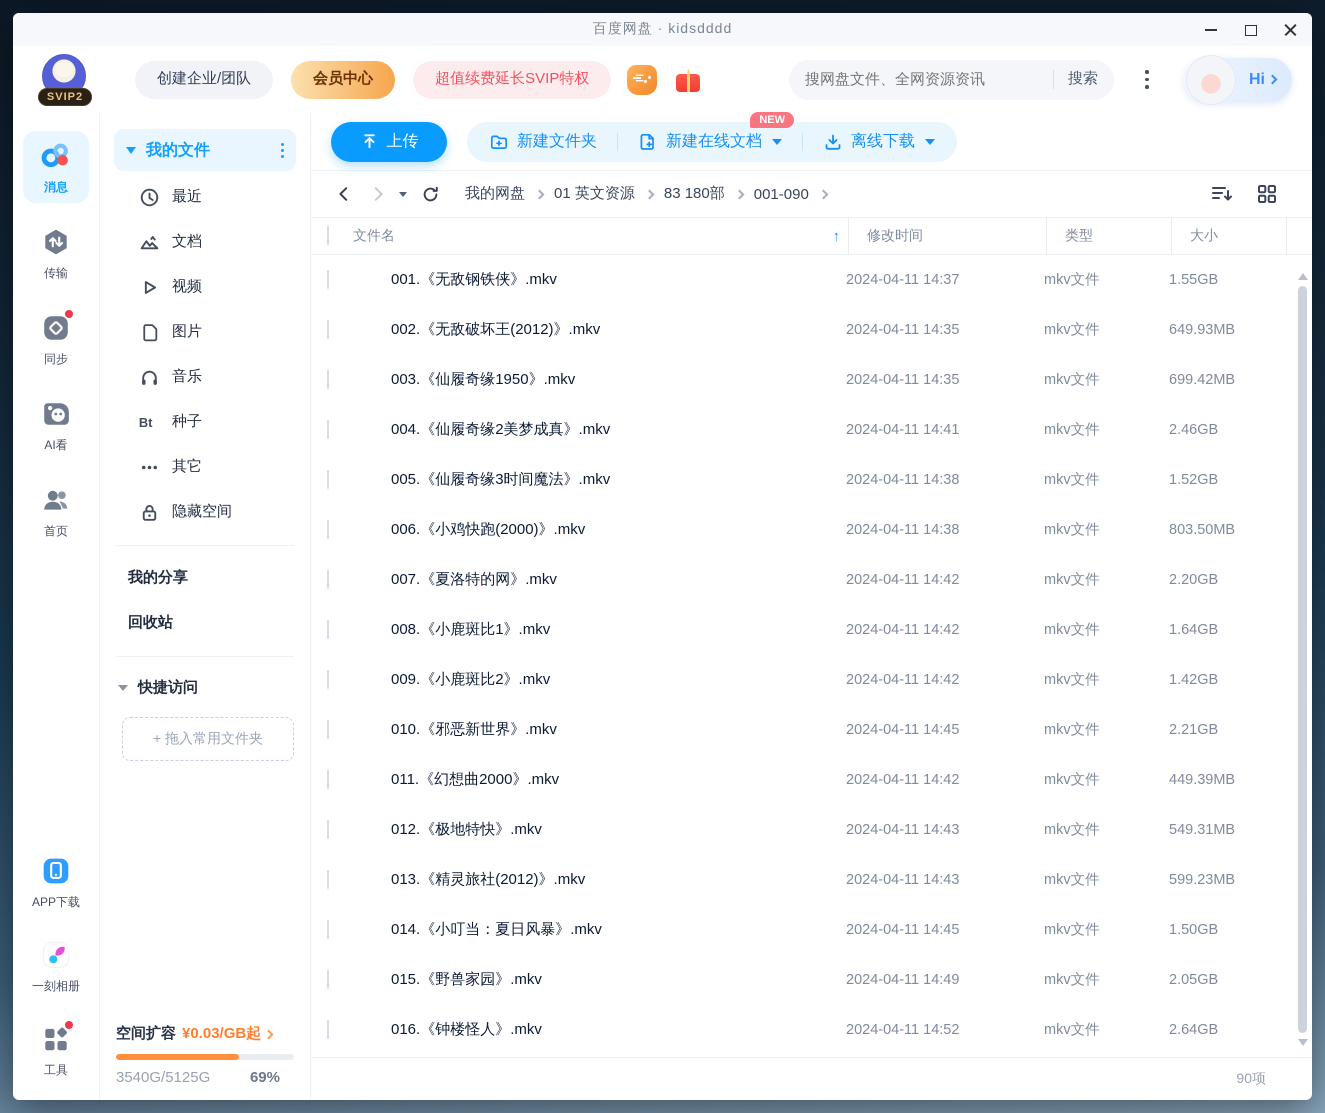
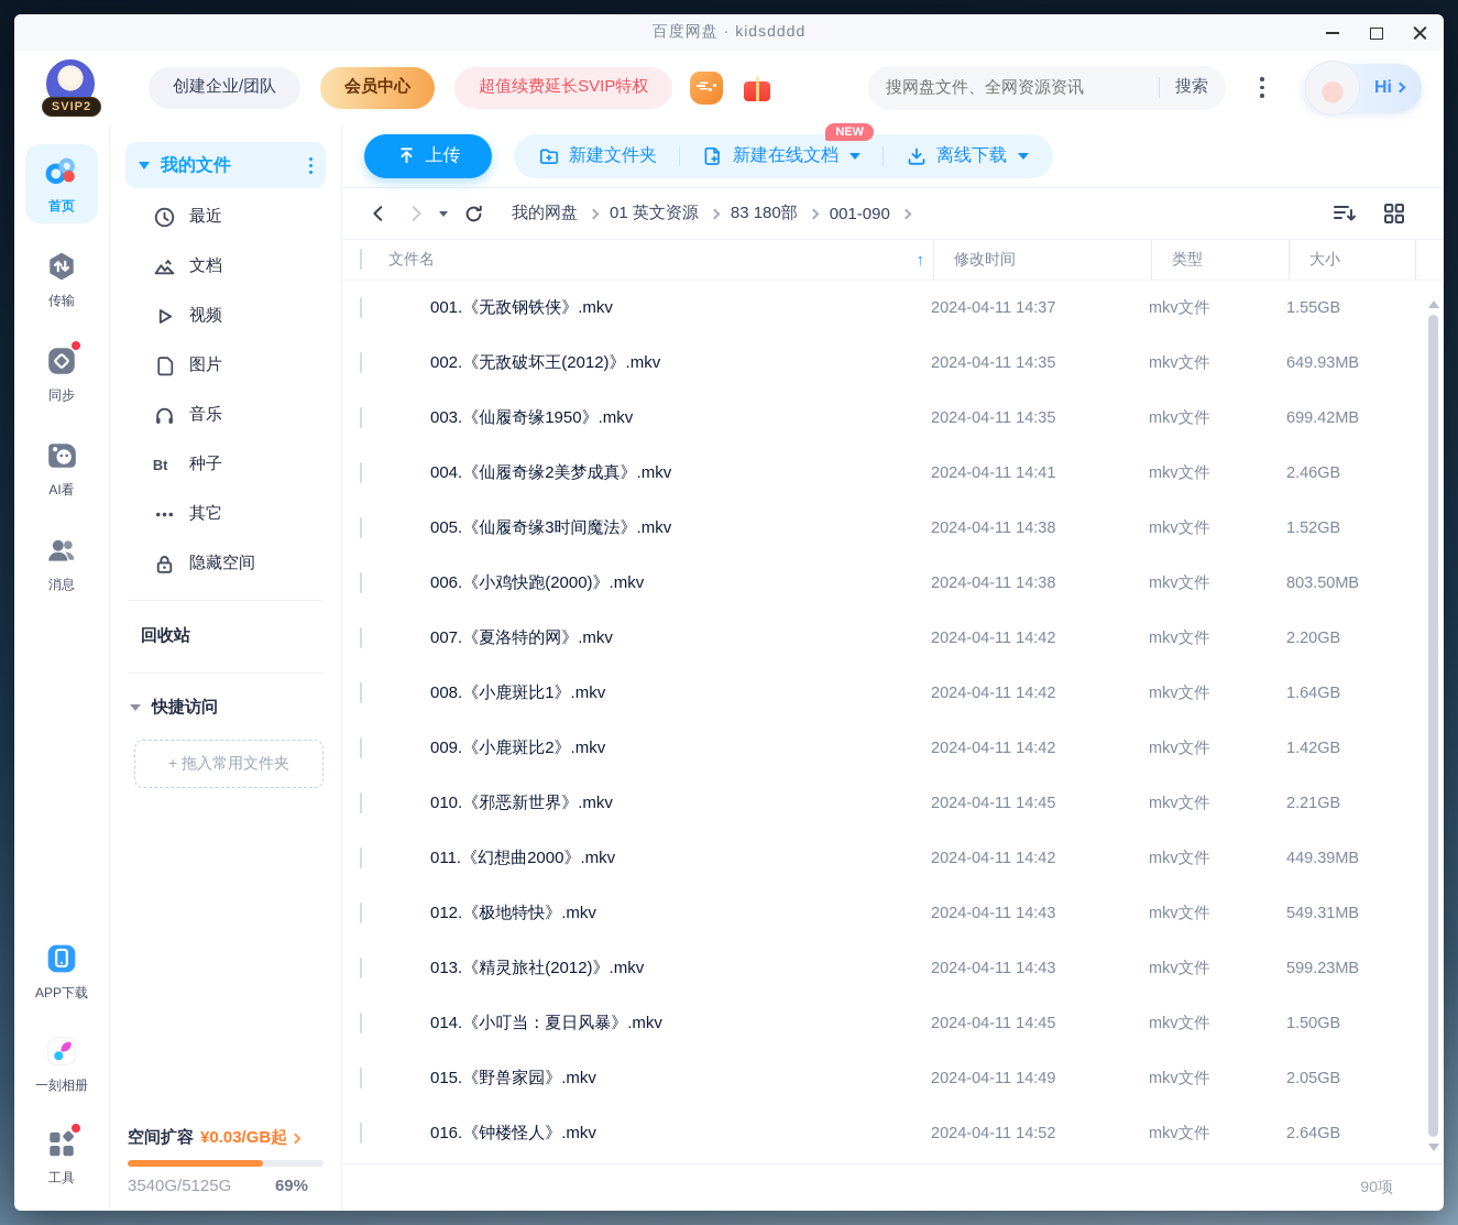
  百度网盘 · kidsdddd
  SVIP2
  创建企业/团队
  会员中心
  超值续费延长SVIP特权
  搜网盘文件、全网资源资讯
  搜索
  Hi
- 消息
+ 首页
  传输
  同步
  AI看
- 首页
+ 消息
  APP下载
  一刻相册
  工具
  我的文件
  最近
  文档
  视频
  图片
  音乐
  Bt
  种子
  其它
  隐藏空间
- 我的分享
  回收站
  快捷访问
  + 拖入常用文件夹
  空间扩容
  ¥0.03/GB起
  3540G/5125G
  69%
  上传
  新建文件夹
  NEW
  新建在线文档
  离线下载
  我的网盘
  01 英文资源
  83 180部
  001-090
  文件名
  ↑
  修改时间
  类型
  大小
  001.《无敌钢铁侠》.mkv
  2024-04-11 14:37
  mkv文件
  1.55GB
  002.《无敌破坏王(2012)》.mkv
  2024-04-11 14:35
  mkv文件
  649.93MB
  003.《仙履奇缘1950》.mkv
  2024-04-11 14:35
  mkv文件
  699.42MB
  004.《仙履奇缘2美梦成真》.mkv
  2024-04-11 14:41
  mkv文件
  2.46GB
  005.《仙履奇缘3时间魔法》.mkv
  2024-04-11 14:38
  mkv文件
  1.52GB
  006.《小鸡快跑(2000)》.mkv
  2024-04-11 14:38
  mkv文件
  803.50MB
  007.《夏洛特的网》.mkv
  2024-04-11 14:42
  mkv文件
  2.20GB
  008.《小鹿斑比1》.mkv
  2024-04-11 14:42
  mkv文件
  1.64GB
  009.《小鹿斑比2》.mkv
  2024-04-11 14:42
  mkv文件
  1.42GB
  010.《邪恶新世界》.mkv
  2024-04-11 14:45
  mkv文件
  2.21GB
  011.《幻想曲2000》.mkv
  2024-04-11 14:42
  mkv文件
  449.39MB
  012.《极地特快》.mkv
  2024-04-11 14:43
  mkv文件
  549.31MB
  013.《精灵旅社(2012)》.mkv
  2024-04-11 14:43
  mkv文件
  599.23MB
  014.《小叮当：夏日风暴》.mkv
  2024-04-11 14:45
  mkv文件
  1.50GB
  015.《野兽家园》.mkv
  2024-04-11 14:49
  mkv文件
  2.05GB
  016.《钟楼怪人》.mkv
  2024-04-11 14:52
  mkv文件
  2.64GB
  90项
